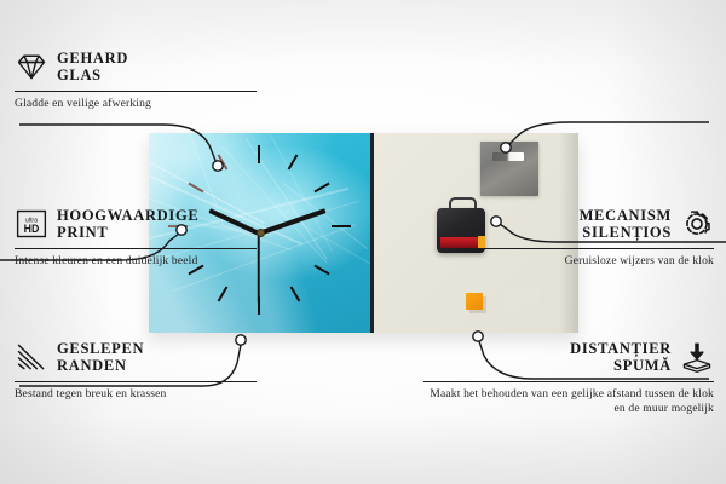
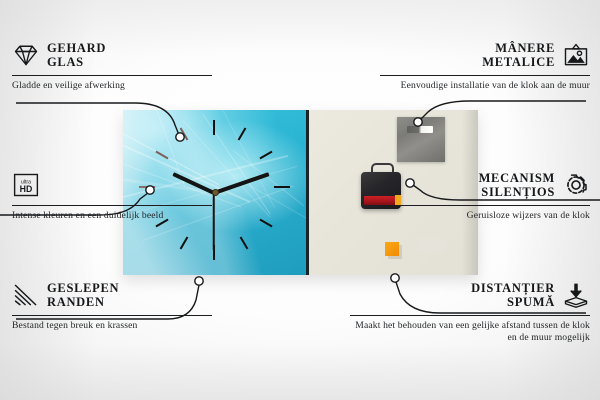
  GEHARD
  GLAS
  Gladde en veilige afwerking
  HD
- HOOGWAARDIGE
- PRINT
  Intense kleuren en een duidelijk beeld
  GESLEPEN
  RANDEN
  Bestand tegen breuk en krassen
+ MÂNERE
+ METALICE
+ Eenvoudige installatie van de klok aan de muur
  MECANISM
  SILENȚIOS
  Geruisloze wijzers van de klok
  DISTANȚIER
  SPUMĂ
  Maakt het behouden van een gelijke afstand tussen de klok en de muur mogelijk
